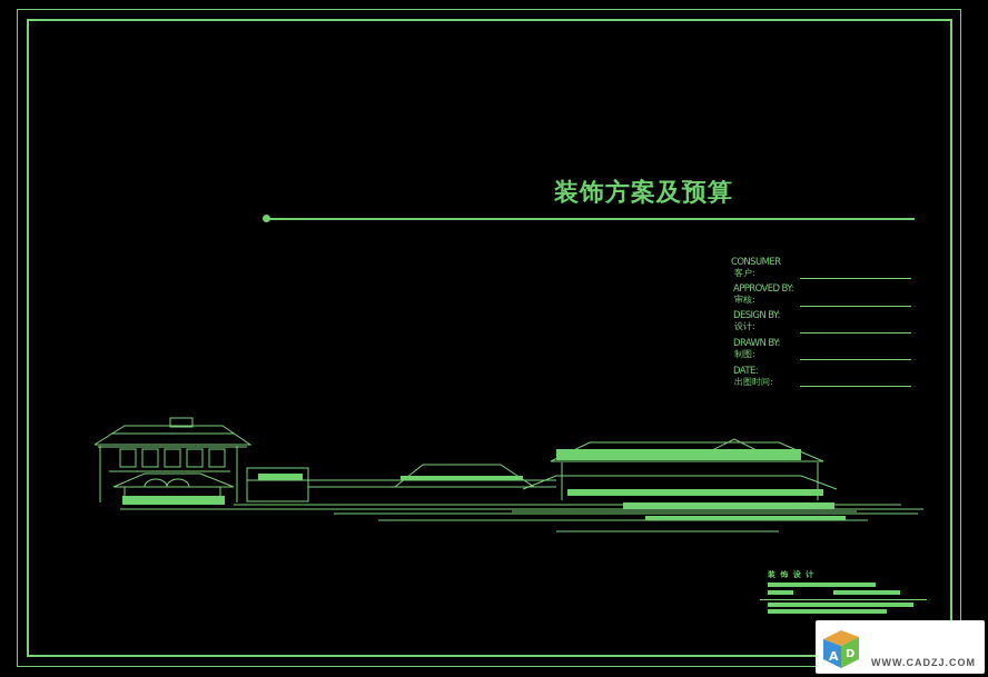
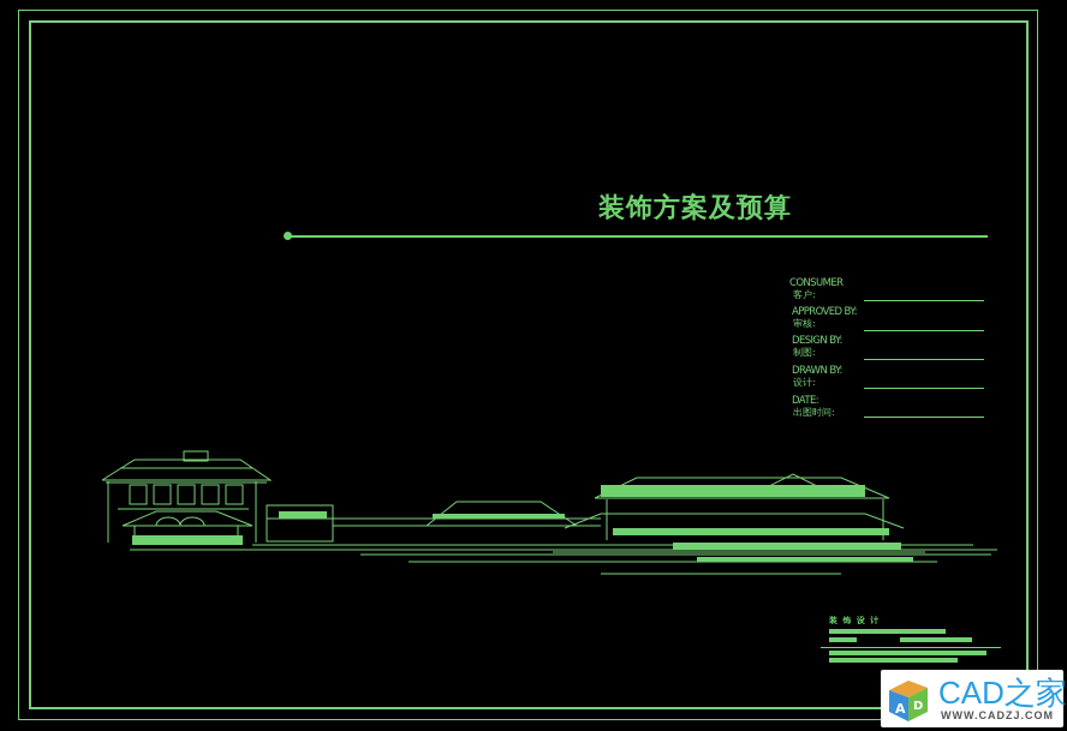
  装饰方案及预算
  CONSUMER
  客户:
  APPROVED BY:
  审核:
  DESIGN BY:
- 设计:
+ 制图:
  DRAWN BY:
- 制图:
+ 设计:
  DATE:
  出图时间:
  装 饰 设 计
  A
  D
+ CAD之家
  WWW.CADZJ.COM
